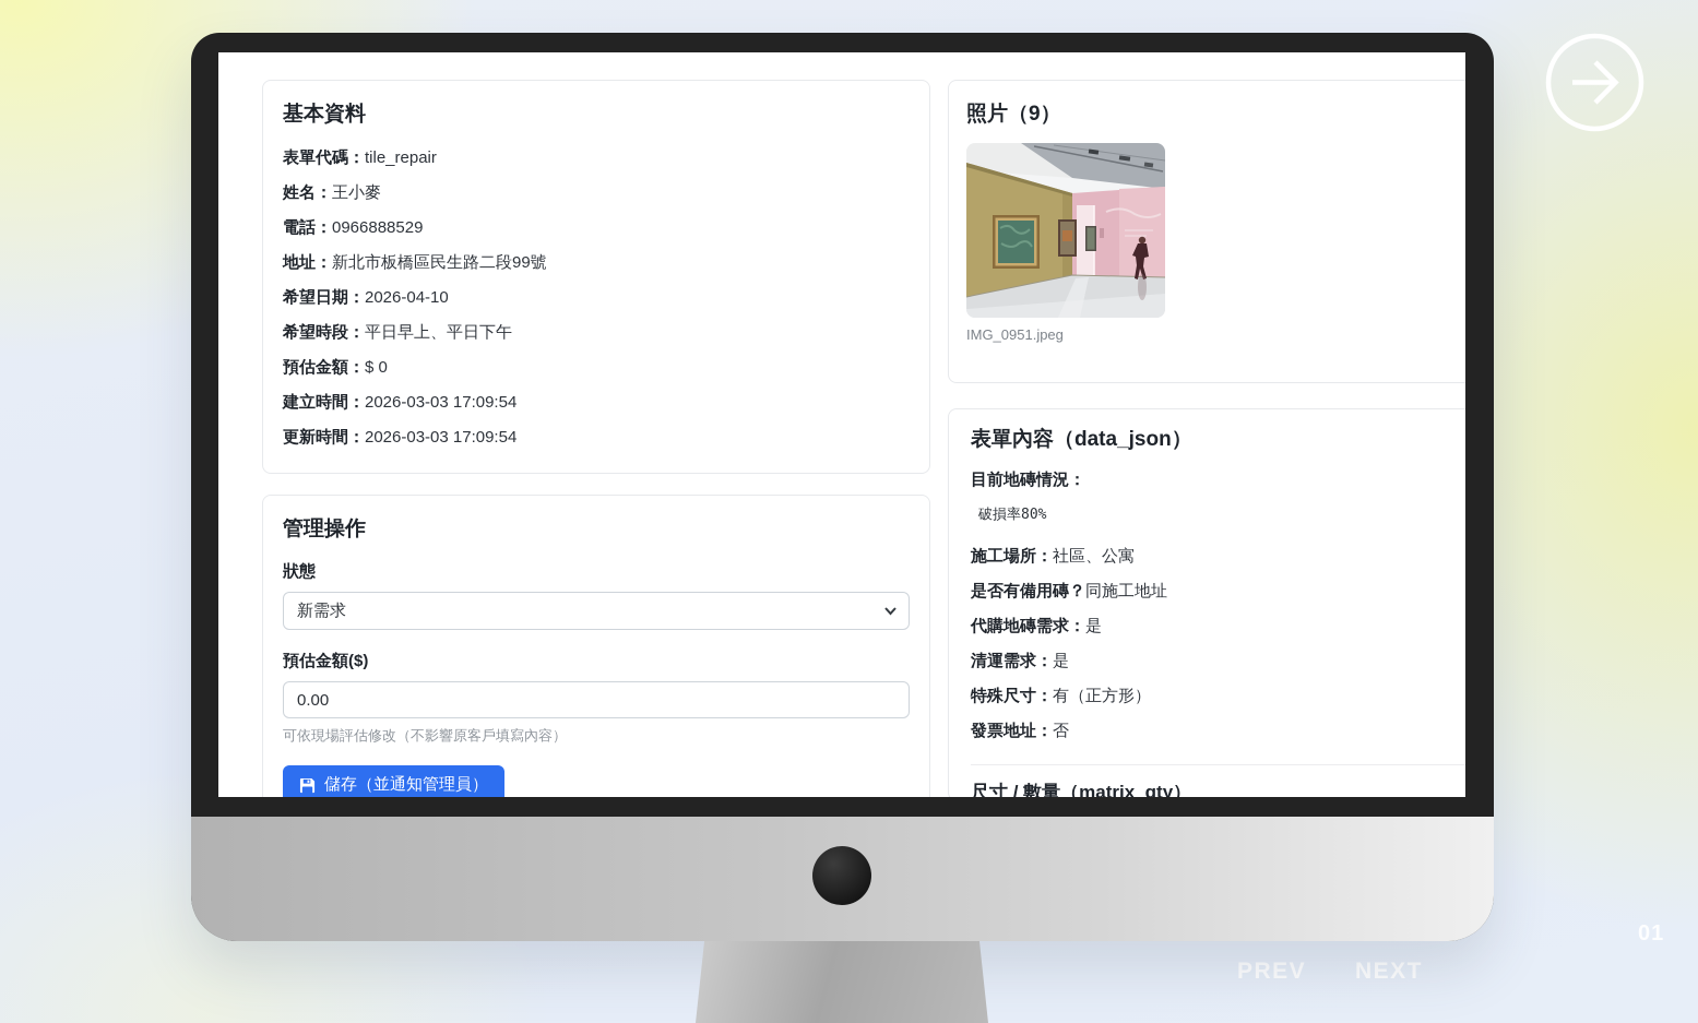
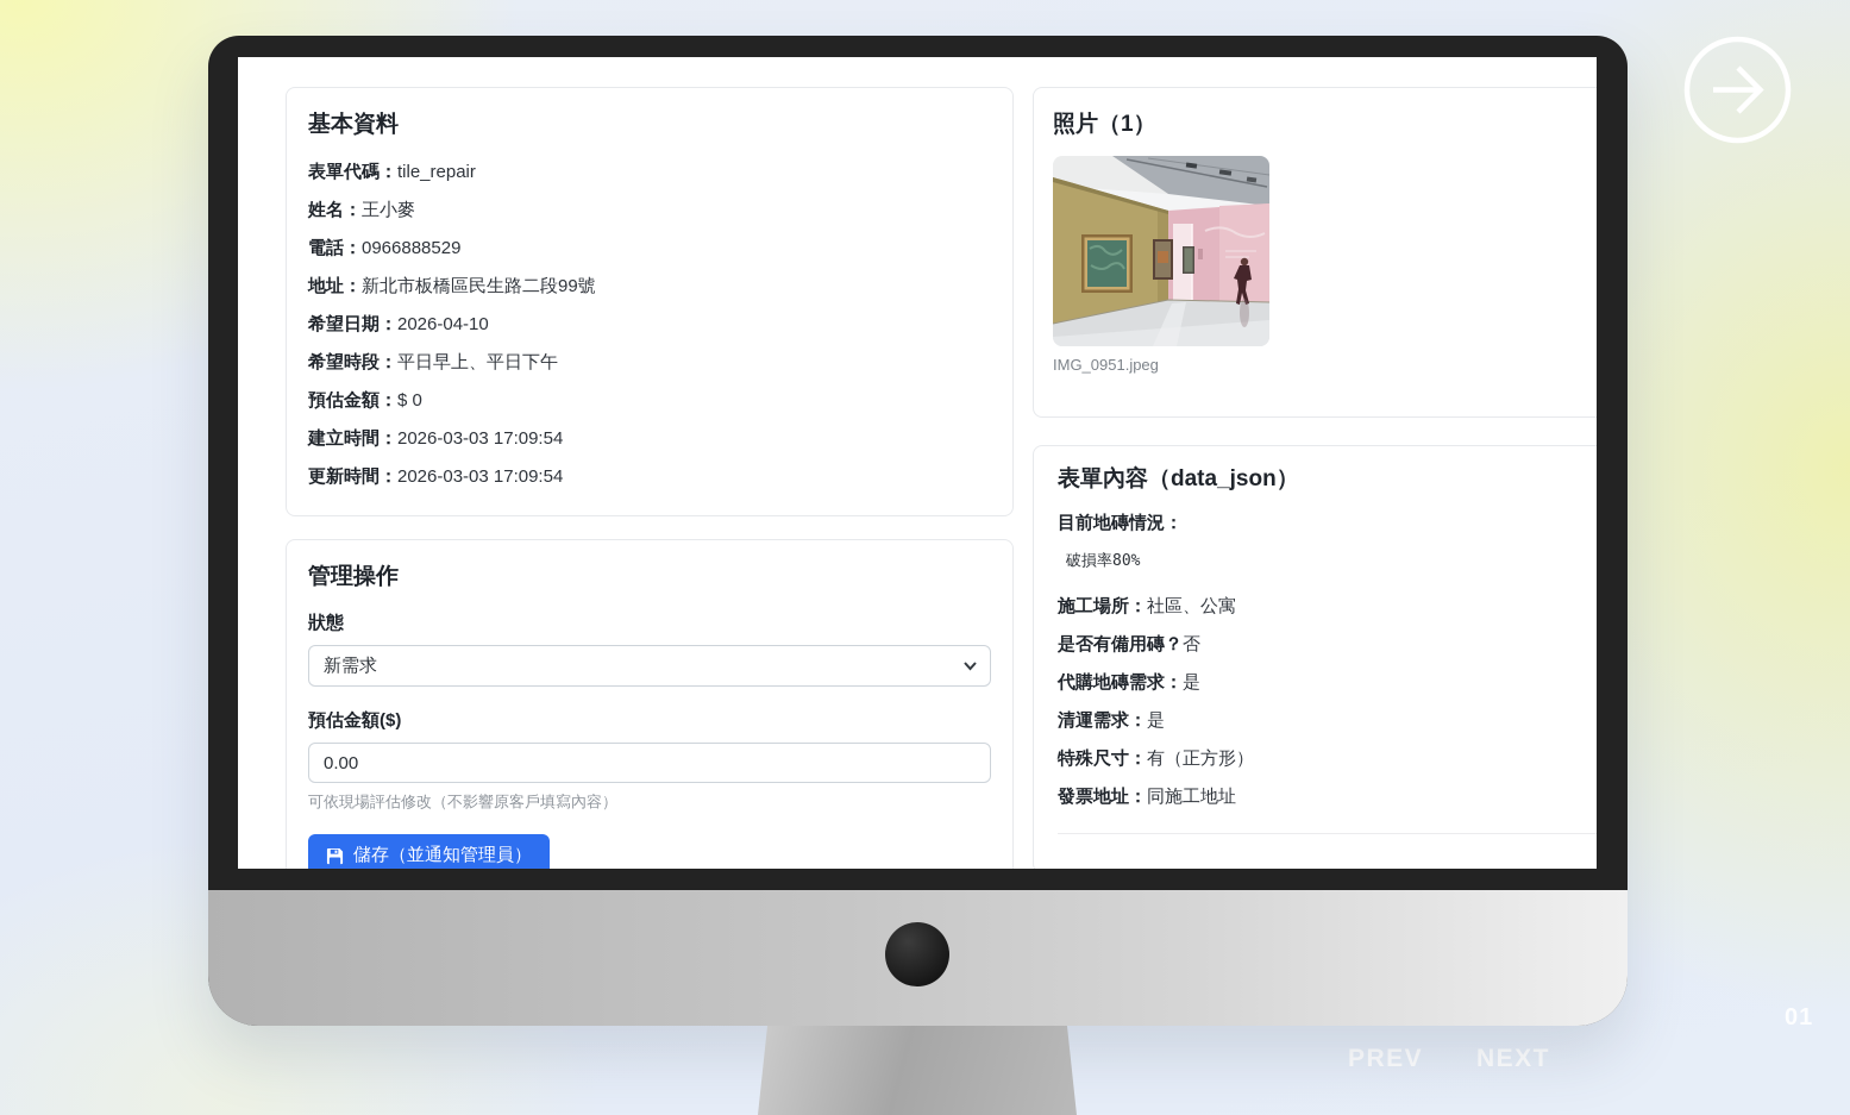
  PREV
  NEXT
  基本資料
  表單代碼：tile_repair
  姓名：王小麥
  電話：0966888529
  地址：新北市板橋區民生路二段99號
  希望日期：2026-04-10
  希望時段：平日早上、平日下午
  預估金額：$ 0
  建立時間：2026-03-03 17:09:54
  更新時間：2026-03-03 17:09:54
  管理操作
  狀態
  新需求
  預估金額($)
  0.00
  可依現場評估修改（不影響原客戶填寫內容）
  儲存（並通知管理員）
- 照片（9）
+ 照片（1）
  IMG_0951.jpeg
  表單內容（data_json）
  目前地磚情況：
  破損率80%
  施工場所：社區、公寓
- 是否有備用磚？同施工地址
+ 是否有備用磚？否
  代購地磚需求：是
  清運需求：是
  特殊尺寸：有（正方形）
- 發票地址：否
+ 發票地址：同施工地址
- 尺寸 / 數量（matrix_qty）
